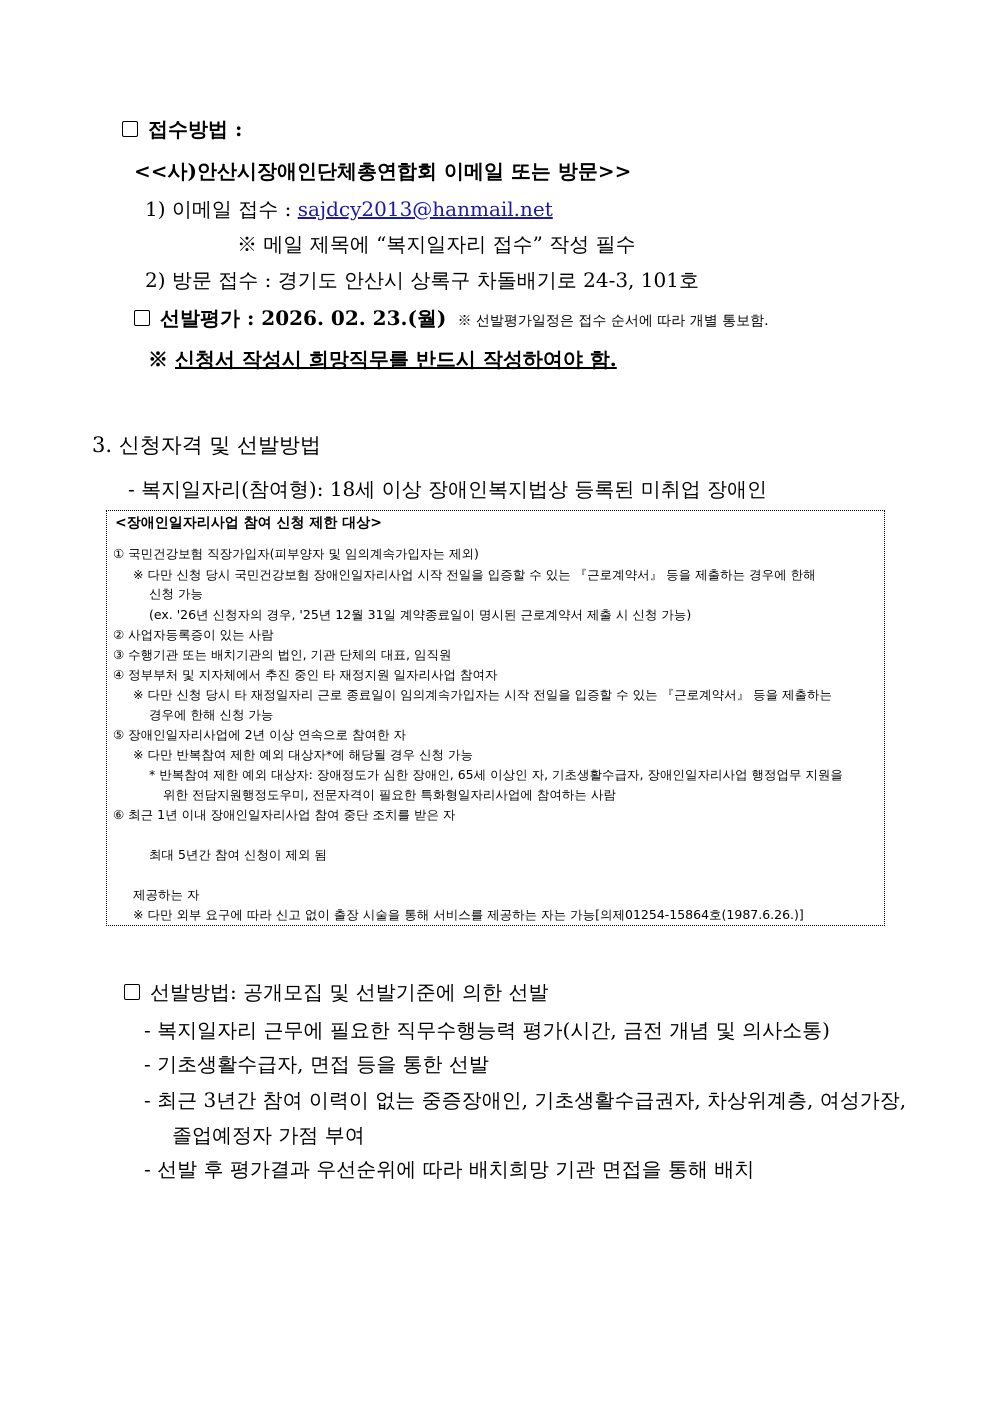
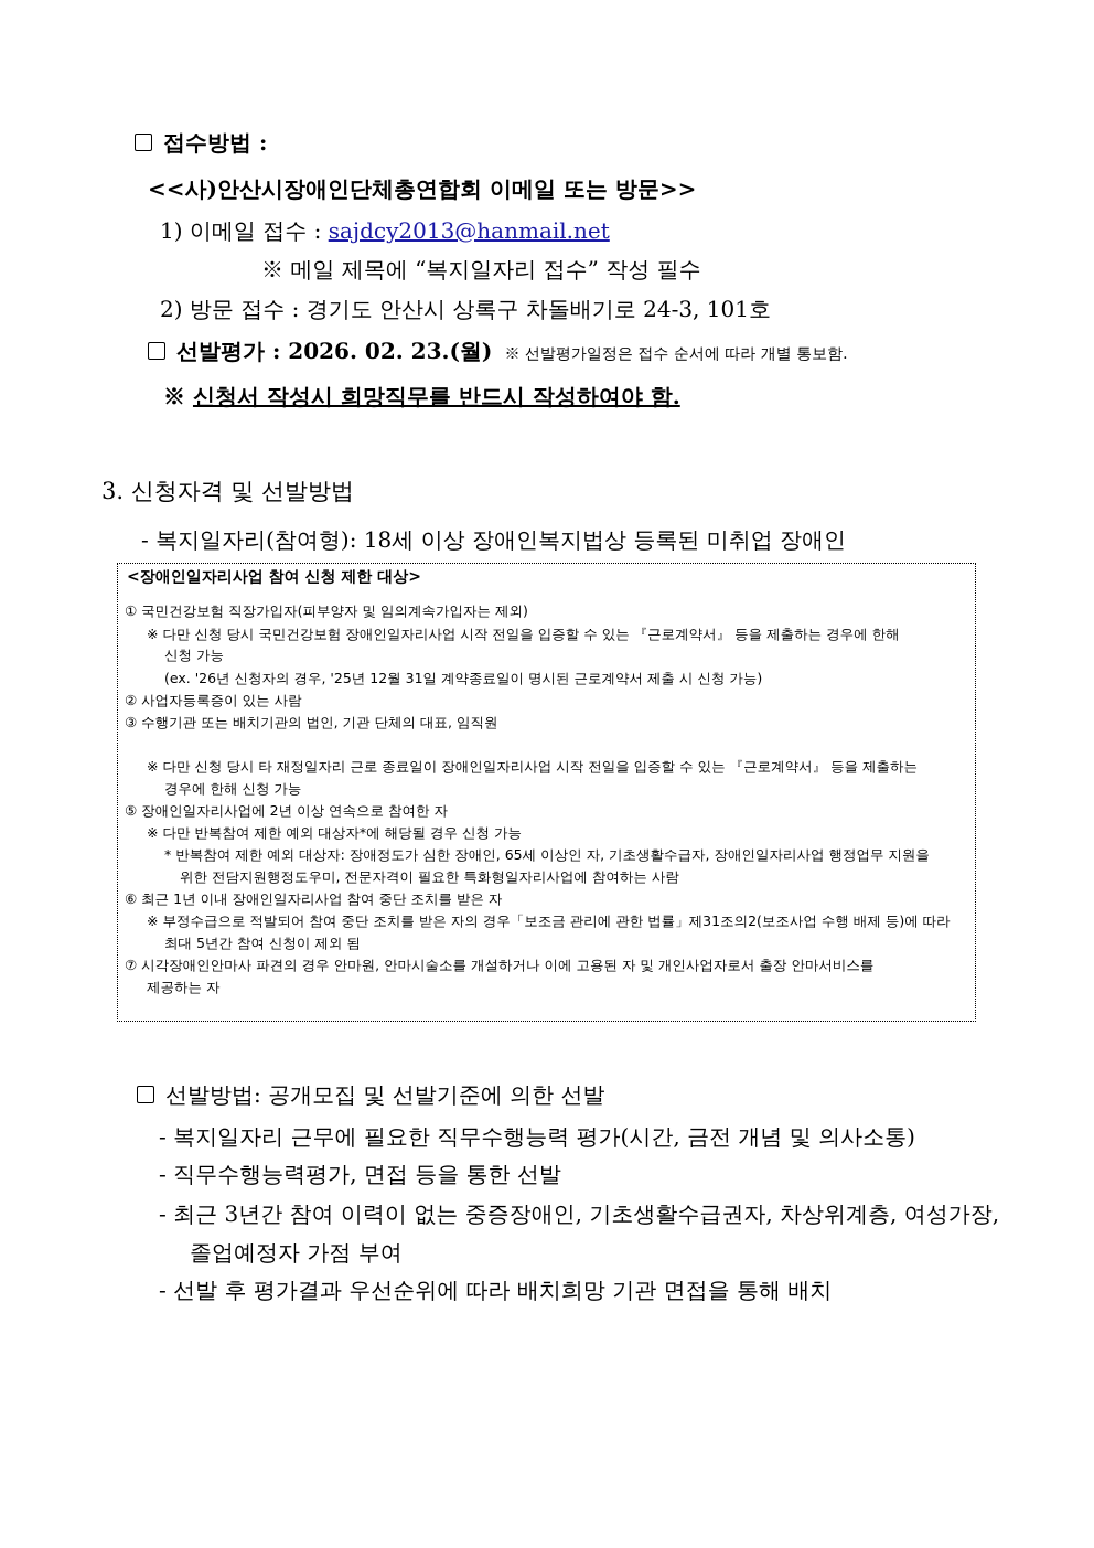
  접수방법 :
  <<사)안산시장애인단체총연합회 이메일 또는 방문>>
  1) 이메일 접수 : sajdcy2013@hanmail.net
  ※ 메일 제목에 “복지일자리 접수” 작성 필수
  2) 방문 접수 : 경기도 안산시 상록구 차돌배기로 24-3, 101호
  선발평가 : 2026. 02. 23.(월) ※ 선발평가일정은 접수 순서에 따라 개별 통보함.
  ※ 신청서 작성시 희망직무를 반드시 작성하여야 함.
  3. 신청자격 및 선발방법
  - 복지일자리(참여형): 18세 이상 장애인복지법상 등록된 미취업 장애인
  <장애인일자리사업 참여 신청 제한 대상>
  ① 국민건강보험 직장가입자(피부양자 및 임의계속가입자는 제외)
  ※ 다만 신청 당시 국민건강보험 장애인일자리사업 시작 전일을 입증할 수 있는 『근로계약서』 등을 제출하는 경우에 한해
  신청 가능
  (ex. '26년 신청자의 경우, '25년 12월 31일 계약종료일이 명시된 근로계약서 제출 시 신청 가능)
  ② 사업자등록증이 있는 사람
  ③ 수행기관 또는 배치기관의 법인, 기관 단체의 대표, 임직원
- ④ 정부부처 및 지자체에서 추진 중인 타 재정지원 일자리사업 참여자
- ※ 다만 신청 당시 타 재정일자리 근로 종료일이 임의계속가입자는 시작 전일을 입증할 수 있는 『근로계약서』 등을 제출하는
+ ※ 다만 신청 당시 타 재정일자리 근로 종료일이 장애인일자리사업 시작 전일을 입증할 수 있는 『근로계약서』 등을 제출하는
  경우에 한해 신청 가능
  ⑤ 장애인일자리사업에 2년 이상 연속으로 참여한 자
  ※ 다만 반복참여 제한 예외 대상자*에 해당될 경우 신청 가능
  * 반복참여 제한 예외 대상자: 장애정도가 심한 장애인, 65세 이상인 자, 기초생활수급자, 장애인일자리사업 행정업무 지원을
  위한 전담지원행정도우미, 전문자격이 필요한 특화형일자리사업에 참여하는 사람
  ⑥ 최근 1년 이내 장애인일자리사업 참여 중단 조치를 받은 자
+ ※ 부정수급으로 적발되어 참여 중단 조치를 받은 자의 경우「보조금 관리에 관한 법률」제31조의2(보조사업 수행 배제 등)에 따라
  최대 5년간 참여 신청이 제외 됨
+ ⑦ 시각장애인안마사 파견의 경우 안마원, 안마시술소를 개설하거나 이에 고용된 자 및 개인사업자로서 출장 안마서비스를
  제공하는 자
- ※ 다만 외부 요구에 따라 신고 없이 출장 시술을 통해 서비스를 제공하는 자는 가능[의제01254-15864호(1987.6.26.)]
  선발방법: 공개모집 및 선발기준에 의한 선발
  - 복지일자리 근무에 필요한 직무수행능력 평가(시간, 금전 개념 및 의사소통)
- - 기초생활수급자, 면접 등을 통한 선발
+ - 직무수행능력평가, 면접 등을 통한 선발
  - 최근 3년간 참여 이력이 없는 중증장애인, 기초생활수급권자, 차상위계층, 여성가장,
  졸업예정자 가점 부여
  - 선발 후 평가결과 우선순위에 따라 배치희망 기관 면접을 통해 배치
